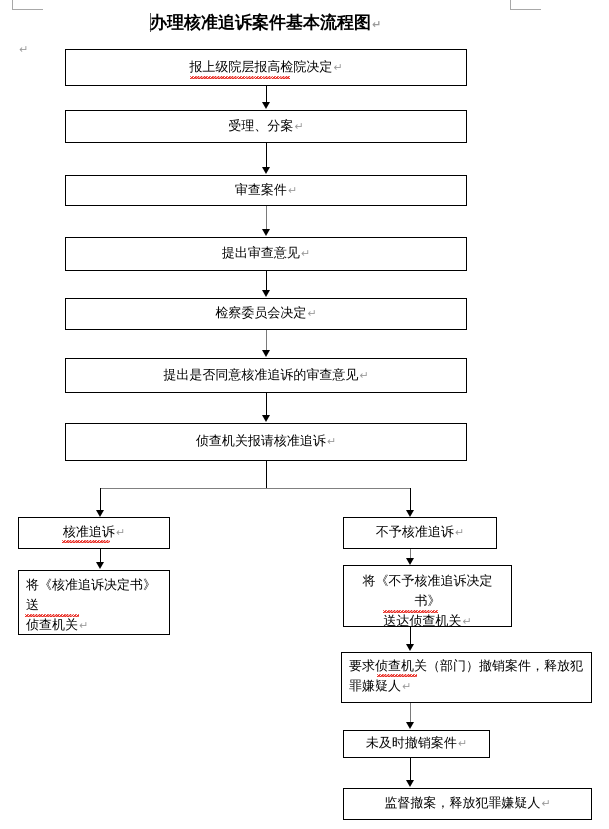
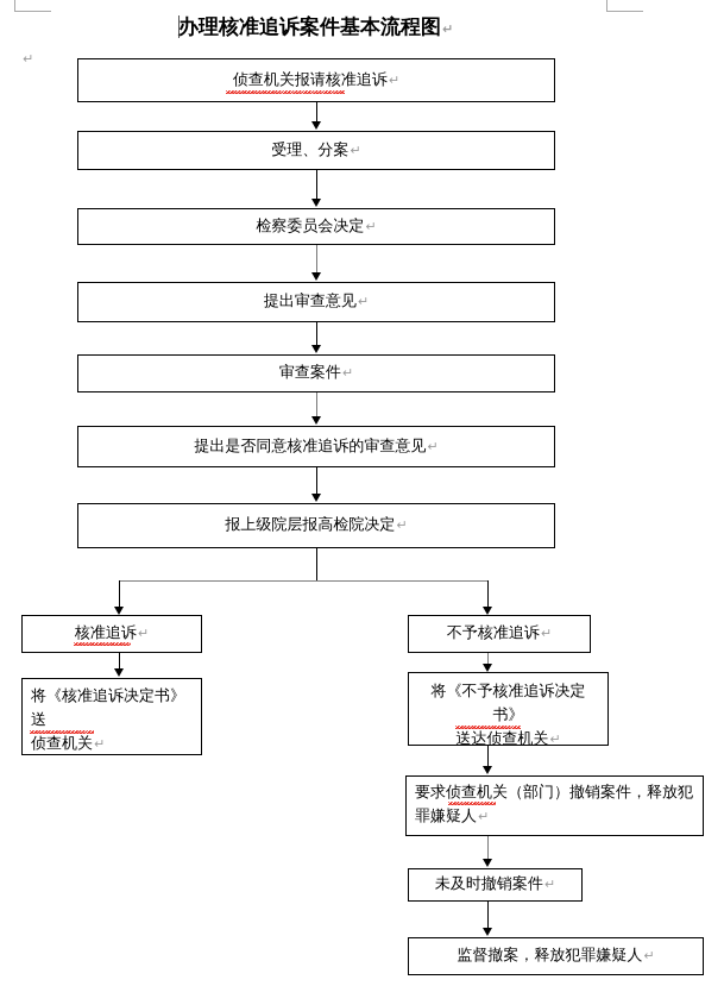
  ↵
  办理核准追诉案件基本流程图↵
- 报上级院层报高检院决定↵
+ 侦查机关报请核准追诉↵
  受理、分案↵
- 审查案件↵
+ 检察委员会决定↵
  提出审查意见↵
- 检察委员会决定↵
+ 审查案件↵
  提出是否同意核准追诉的审查意见↵
- 侦查机关报请核准追诉↵
+ 报上级院层报高检院决定↵
  核准追诉↵
  将《核准追诉决定书》送
  侦查机关↵
  不予核准追诉↵
  将《不予核准追诉决定书》
  送达侦查机关↵
  要求侦查机关（部门）撤销案件，释放犯
  罪嫌疑人↵
  未及时撤销案件↵
  监督撤案，释放犯罪嫌疑人↵
